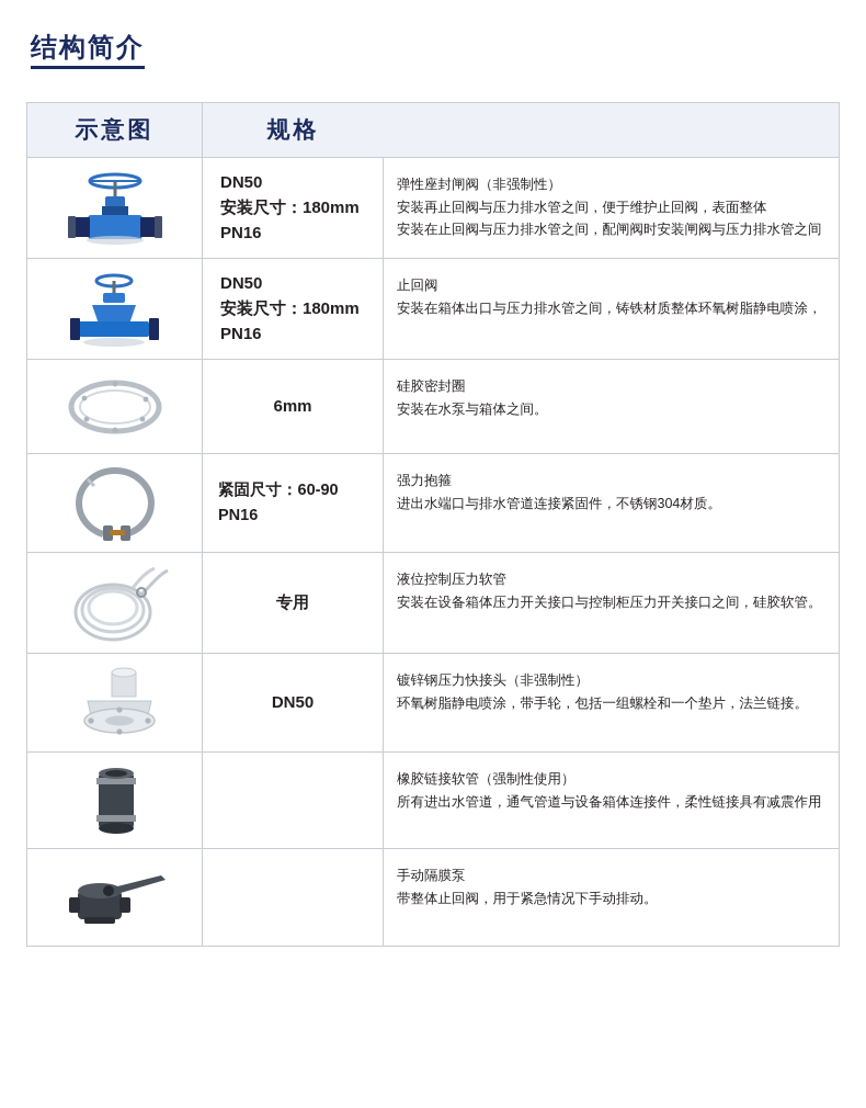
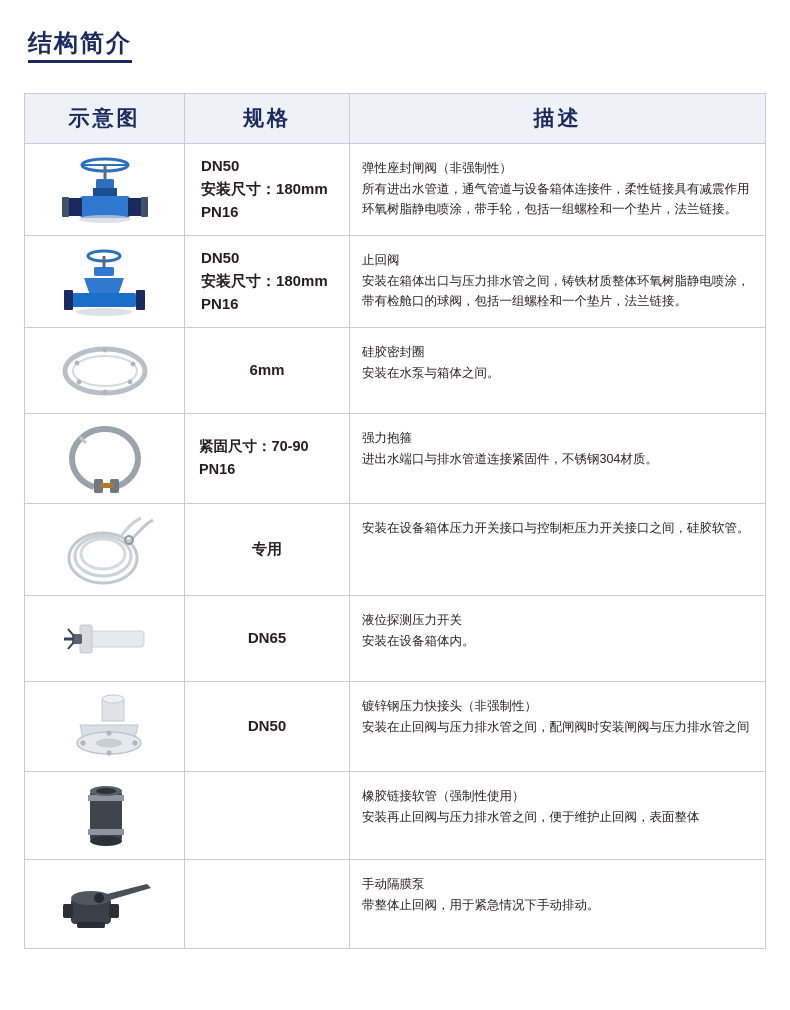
  结构简介
  示意图
  规格
+ 描述
  DN50
  安装尺寸：180mm
  PN16
  弹性座封闸阀（非强制性）
- 安装再止回阀与压力排水管之间，便于维护止回阀，表面整体
+ 所有进出水管道，通气管道与设备箱体连接件，柔性链接具有减震作用
- 安装在止回阀与压力排水管之间，配闸阀时安装闸阀与压力排水管之间
+ 环氧树脂静电喷涂，带手轮，包括一组螺栓和一个垫片，法兰链接。
  DN50
  安装尺寸：180mm
  PN16
  止回阀
  安装在箱体出口与压力排水管之间，铸铁材质整体环氧树脂静电喷涂，
+ 带有检舱口的球阀，包括一组螺栓和一个垫片，法兰链接。
  6mm
  硅胶密封圈
  安装在水泵与箱体之间。
- 紧固尺寸：60-90
+ 紧固尺寸：70-90
  PN16
  强力抱箍
  进出水端口与排水管道连接紧固件，不锈钢304材质。
  专用
- 液位控制压力软管
  安装在设备箱体压力开关接口与控制柜压力开关接口之间，硅胶软管。
+ DN65
+ 液位探测压力开关
+ 安装在设备箱体内。
  DN50
  镀锌钢压力快接头（非强制性）
- 环氧树脂静电喷涂，带手轮，包括一组螺栓和一个垫片，法兰链接。
+ 安装在止回阀与压力排水管之间，配闸阀时安装闸阀与压力排水管之间
  橡胶链接软管（强制性使用）
- 所有进出水管道，通气管道与设备箱体连接件，柔性链接具有减震作用
+ 安装再止回阀与压力排水管之间，便于维护止回阀，表面整体
  手动隔膜泵
  带整体止回阀，用于紧急情况下手动排动。
